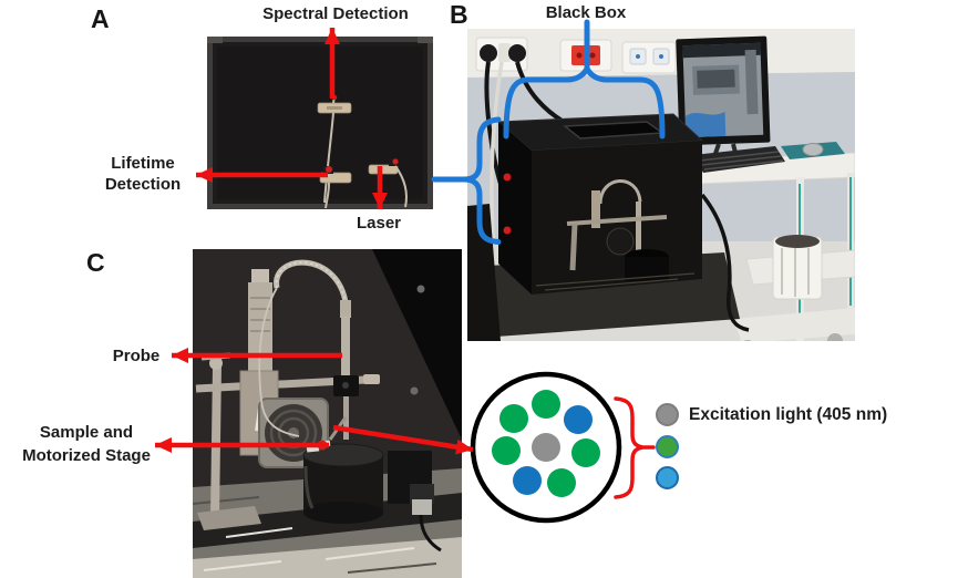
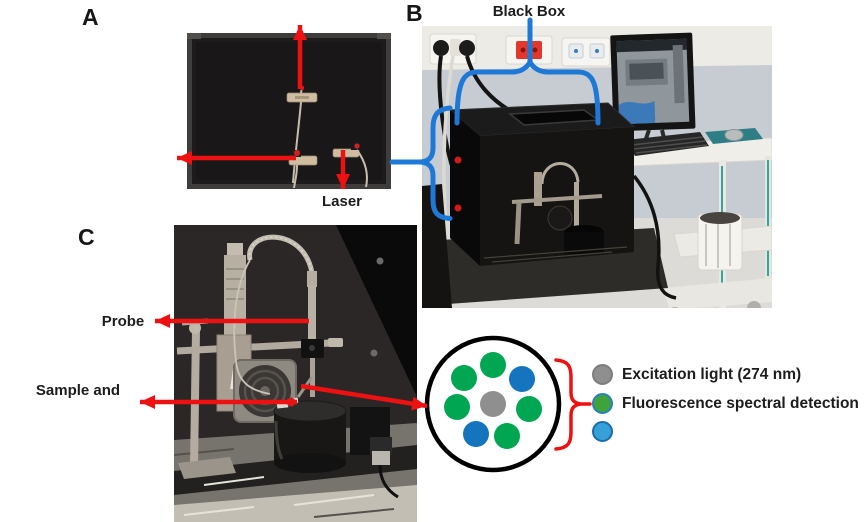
  A
  B
  C
- Spectral Detection
- Lifetime
- Detection
  Laser
  Black Box
  Probe
  Sample and
- Motorized Stage
- Excitation light (405 nm)
+ Excitation light (274 nm)
+ Fluorescence spectral detection
